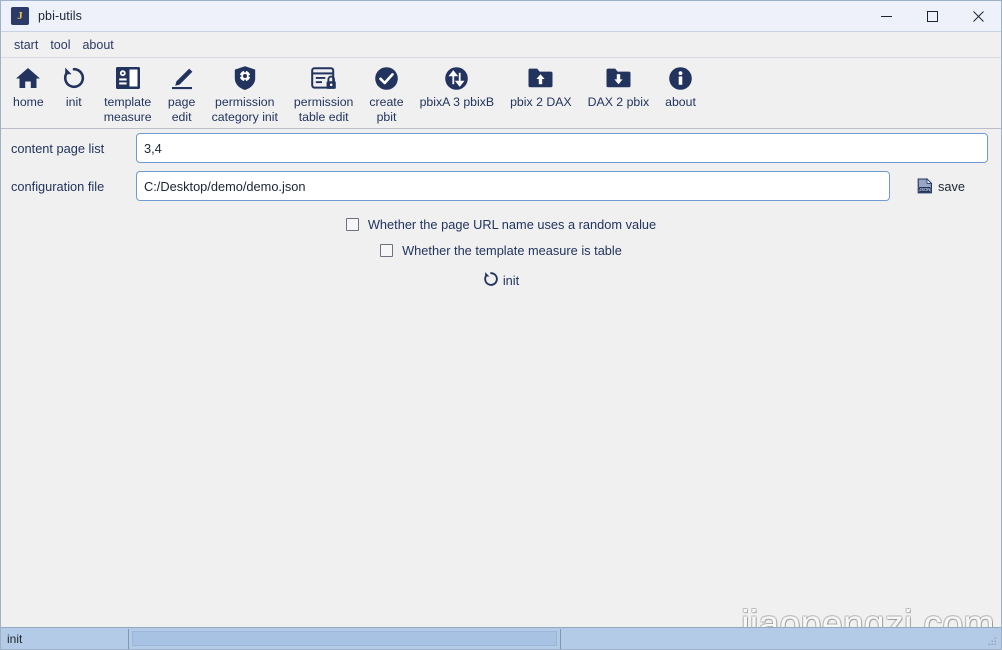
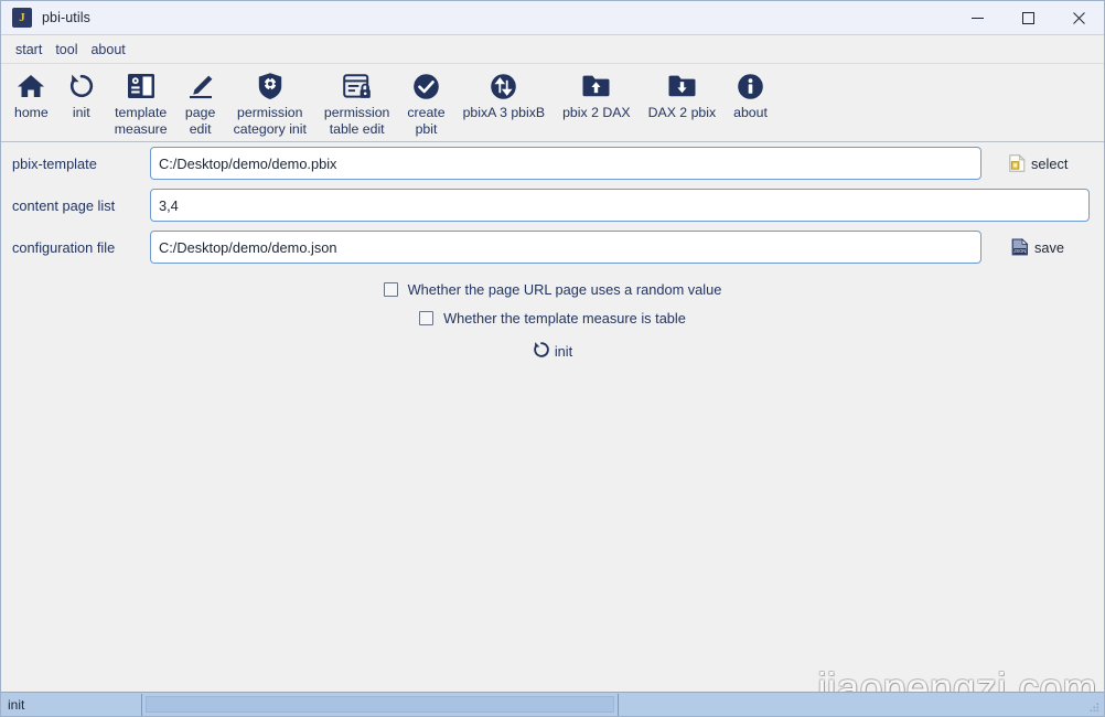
  J
  pbi-utils
  start
  tool
  about
  home
  init
  template
  measure
  page
  edit
  permission
  category init
  permission
  table edit
  create
  pbit
  pbixA 3 pbixB
  pbix 2 DAX
  DAX 2 pbix
  about
+ pbix-template
+ C:/Desktop/demo/demo.pbix
+ select
  content page list
  3,4
  configuration file
  C:/Desktop/demo/demo.json
  save
- Whether the page URL name uses a random value
+ Whether the page URL page uses a random value
  Whether the template measure is table
  init
  jiaopengzi.com
  init
